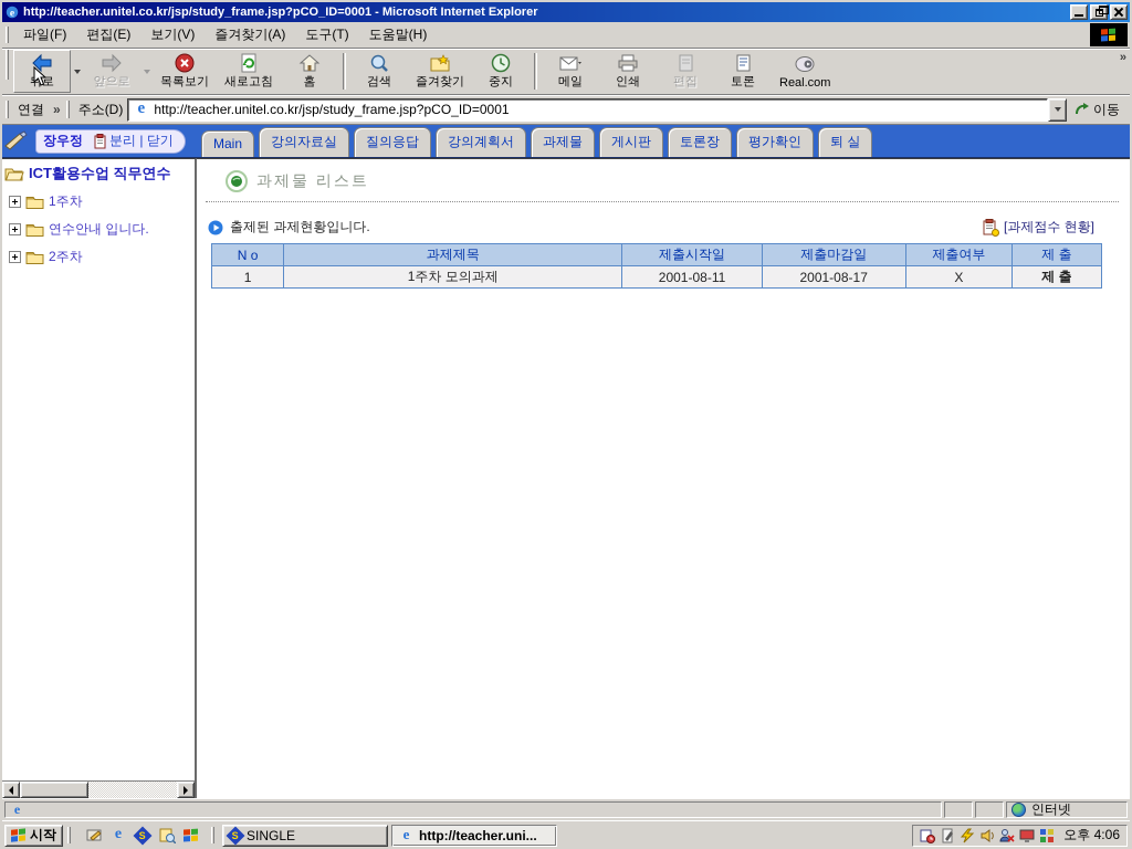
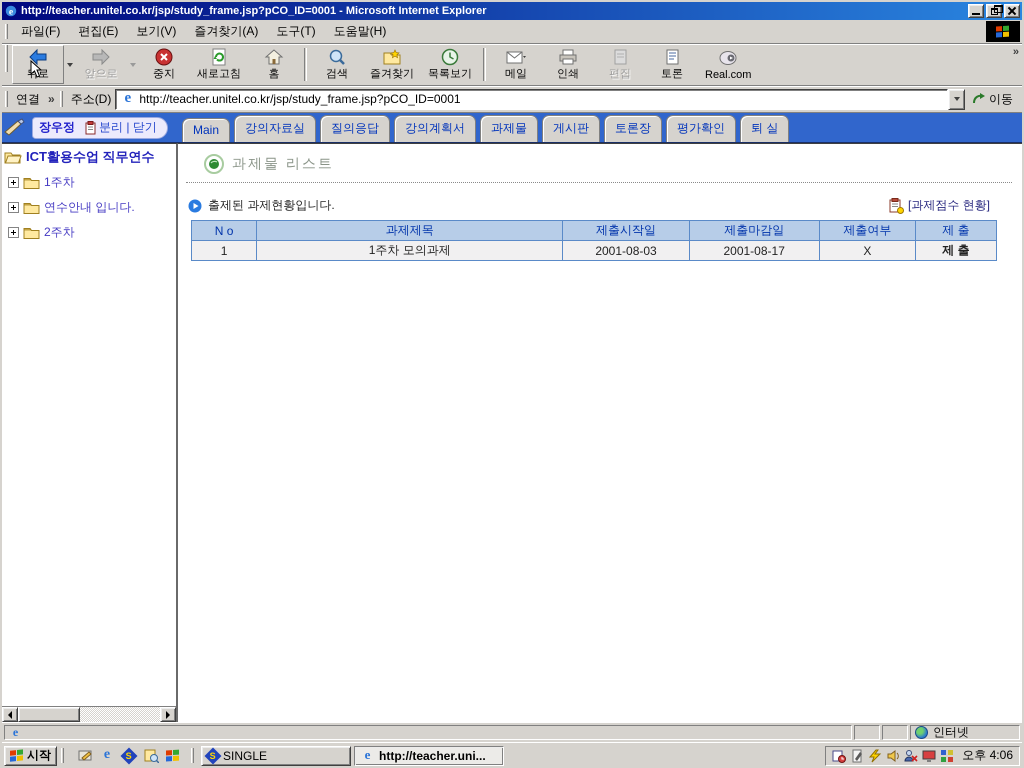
  e
  http://teacher.unitel.co.kr/jsp/study_frame.jsp?pCO_ID=0001 - Microsoft Internet Explorer
  파일(F)
  편집(E)
  보기(V)
  즐겨찾기(A)
  도구(T)
  도움말(H)
  뒤로
  앞으로
- 목록보기
+ 중지
  새로고침
  홈
  검색
  즐겨찾기
- 중지
+ 목록보기
  메일
  인쇄
  편집
  토론
  Real.com
  »
  연결
  »
  주소(D)
  e
  http://teacher.unitel.co.kr/jsp/study_frame.jsp?pCO_ID=0001
  이동
  장우정
  분리 | 닫기
  Main
  강의자료실
  질의응답
  강의계획서
  과제물
  게시판
  토론장
  평가확인
  퇴 실
  ICT활용수업 직무연수
  1주차
  연수안내 입니다.
  2주차
  과제물 리스트
  출제된 과제현황입니다.
  [과제점수 현황]
  N o	과제제목	제출시작일	제출마감일	제출여부	제 출
- 1	1주차 모의과제	2001-08-11	2001-08-17	X	제 출
+ 1	1주차 모의과제	2001-08-03	2001-08-17	X	제 출
  e
  인터넷
  시작
  e
  SINGLE
  e
  http://teacher.uni...
  오후 4:06
